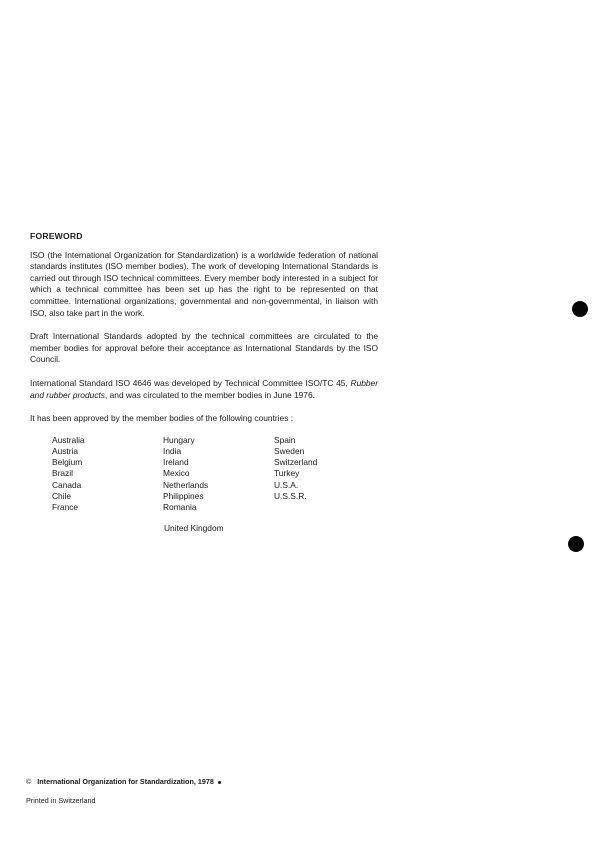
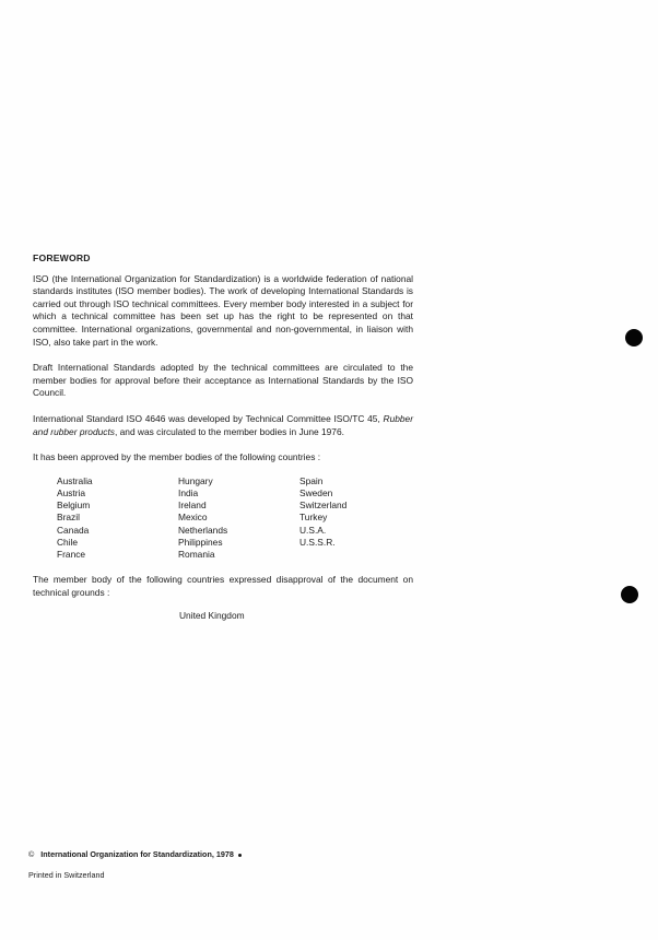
  FOREWORD
  ISO (the International Organization for Standardization) is a worldwide federation of national standards institutes (ISO member bodies). The work of developing International Standards is carried out through ISO technical committees. Every member body interested in a subject for which a technical committee has been set up has the right to be represented on that committee. International organizations, governmental and non-governmental, in liaison with ISO, also take part in the work.
  Draft International Standards adopted by the technical committees are circulated to the member bodies for approval before their acceptance as International Standards by the ISO Council.
  International Standard ISO 4646 was developed by Technical Committee ISO/TC 45, Rubber and rubber products, and was circulated to the member bodies in June 1976.
  It has been approved by the member bodies of the following countries :
  Australia
  Austria
  Belgium
  Brazil
  Canada
  Chile
  France
  Hungary
  India
  Ireland
  Mexico
  Netherlands
  Philippines
  Romania
  Spain
  Sweden
  Switzerland
  Turkey
  U.S.A.
  U.S.S.R.
+ The member body of the following countries expressed disapproval of the document on technical grounds :
  United Kingdom
  © International Organization for Standardization, 1978
  Printed in Switzerland
